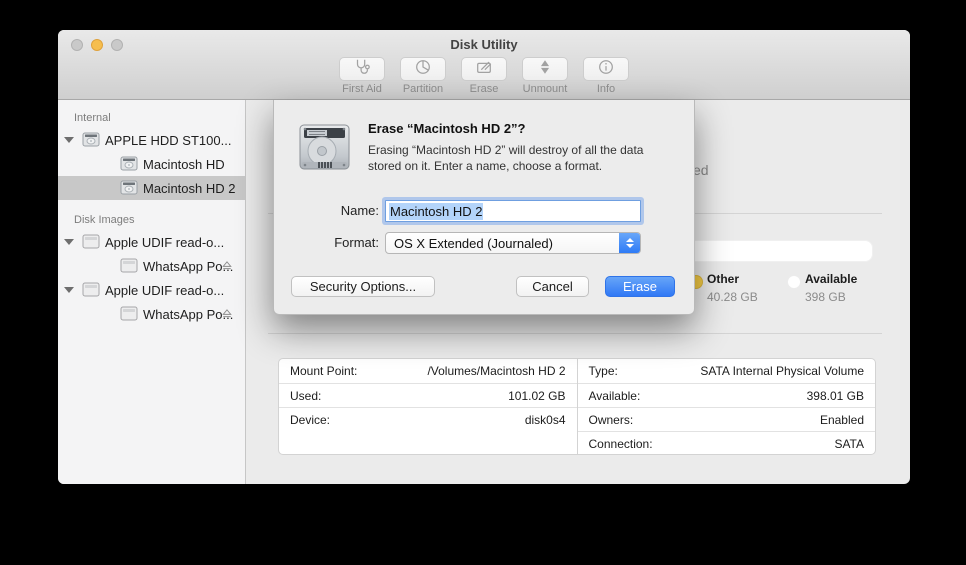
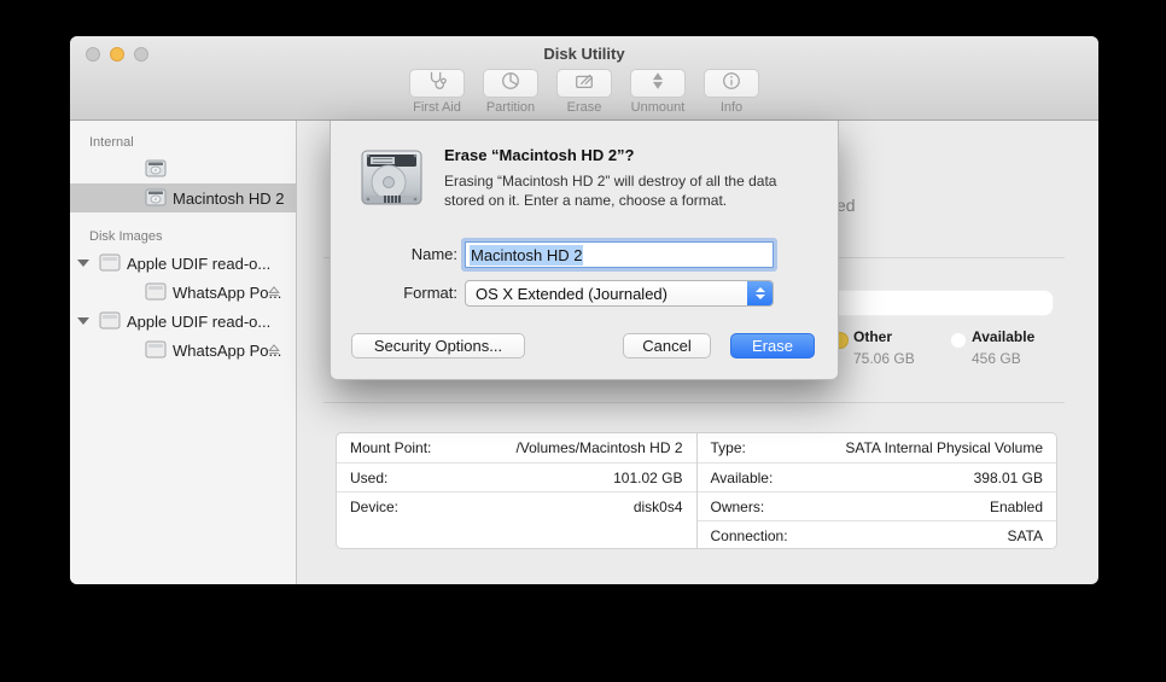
  Disk Utility
  First Aid
  Partition
  Erase
  Unmount
  Info
  Internal
- APPLE HDD ST100...
- Macintosh HD
  Macintosh HD 2
  Disk Images
  Apple UDIF read-o...
  WhatsApp Po.
  Apple UDIF read-o...
  WhatsApp Po.
  ed
  Other
- 40.28 GB
+ 75.06 GB
  Available
- 398 GB
+ 456 GB
  Mount Point:
  /Volumes/Macintosh HD 2
  Used:
  101.02 GB
  Device:
  disk0s4
  Type:
  SATA Internal Physical Volume
  Available:
  398.01 GB
  Owners:
  Enabled
  Connection:
  SATA
  Erase “Macintosh HD 2”?
  Erasing “Macintosh HD 2” will destroy of all the data stored on it. Enter a name, choose a format.
  Name:
  Macintosh HD 2
  Format:
  OS X Extended (Journaled)
  Security Options...
  Cancel
  Erase
